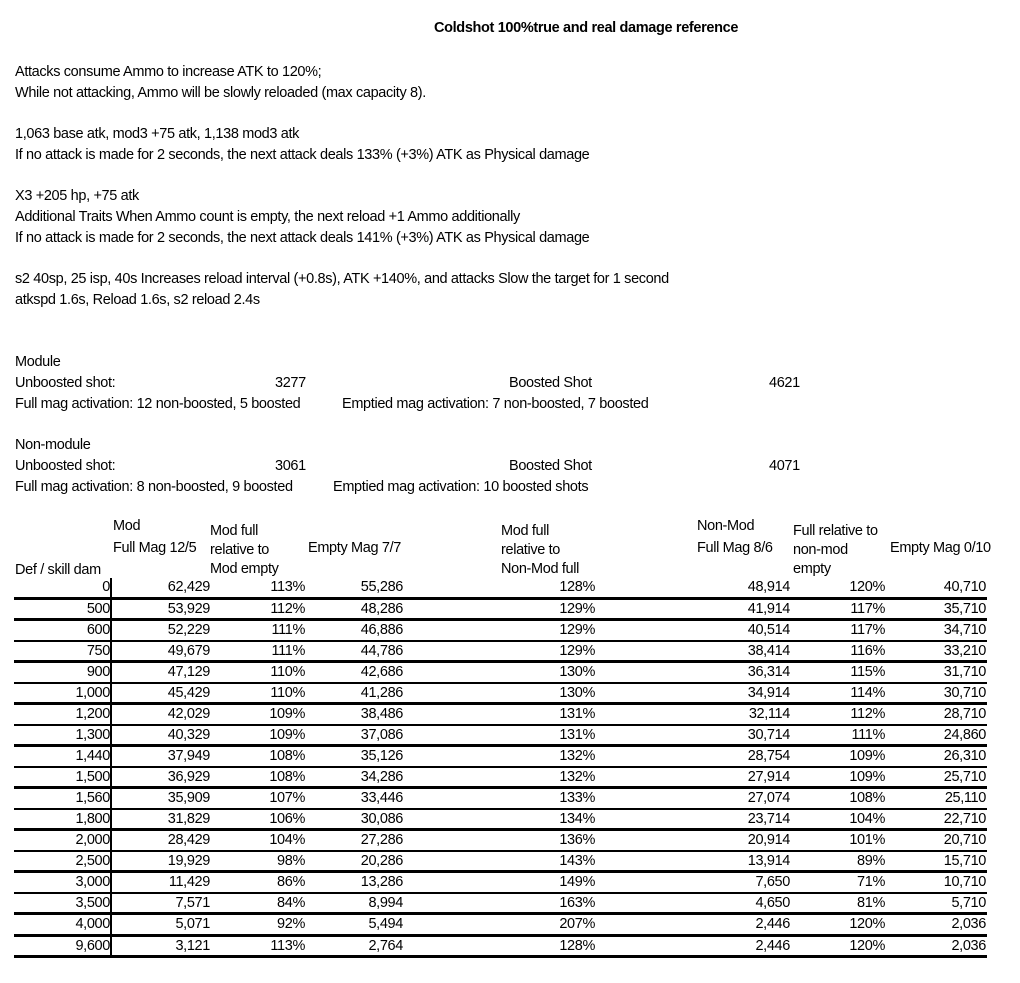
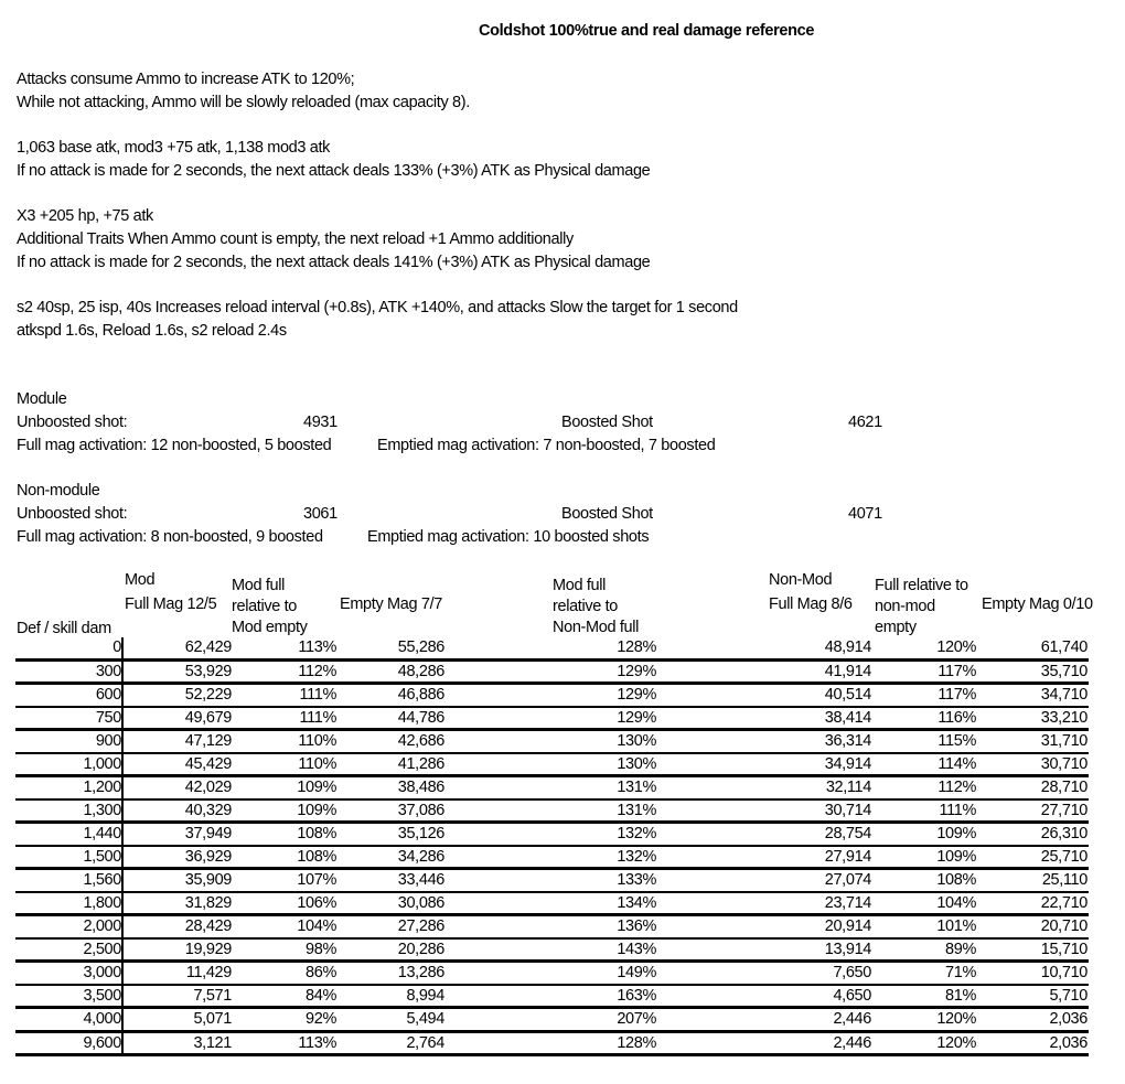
  Coldshot 100%true and real damage reference
  Attacks consume Ammo to increase ATK to 120%;
  While not attacking, Ammo will be slowly reloaded (max capacity 8).
  1,063 base atk, mod3 +75 atk, 1,138 mod3 atk
  If no attack is made for 2 seconds, the next attack deals 133% (+3%) ATK as Physical damage
  X3 +205 hp, +75 atk
  Additional Traits When Ammo count is empty, the next reload +1 Ammo additionally
  If no attack is made for 2 seconds, the next attack deals 141% (+3%) ATK as Physical damage
  s2 40sp, 25 isp, 40s Increases reload interval (+0.8s), ATK +140%, and attacks Slow the target for 1 second
  atkspd 1.6s, Reload 1.6s, s2 reload 2.4s
  Module
  Unboosted shot:
- 3277
+ 4931
  Boosted Shot
  4621
  Full mag activation: 12 non-boosted, 5 boosted
  Emptied mag activation: 7 non-boosted, 7 boosted
  Non-module
  Unboosted shot:
  3061
  Boosted Shot
  4071
  Full mag activation: 8 non-boosted, 9 boosted
  Emptied mag activation: 10 boosted shots
  Def / skill dam
  Mod
  Full Mag 12/5
  Mod full
  relative to
  Mod empty
  Empty Mag 7/7
  Mod full
  relative to
  Non-Mod full
  Non-Mod
  Full Mag 8/6
  Full relative to
  non-mod
  empty
  Empty Mag 0/10
  0
  62,429
  113%
  55,286
  128%
  48,914
  120%
- 40,710
+ 61,740
- 500
+ 300
  53,929
  112%
  48,286
  129%
  41,914
  117%
  35,710
  600
  52,229
  111%
  46,886
  129%
  40,514
  117%
  34,710
  750
  49,679
  111%
  44,786
  129%
  38,414
  116%
  33,210
  900
  47,129
  110%
  42,686
  130%
  36,314
  115%
  31,710
  1,000
  45,429
  110%
  41,286
  130%
  34,914
  114%
  30,710
  1,200
  42,029
  109%
  38,486
  131%
  32,114
  112%
  28,710
  1,300
  40,329
  109%
  37,086
  131%
  30,714
  111%
- 24,860
+ 27,710
  1,440
  37,949
  108%
  35,126
  132%
  28,754
  109%
  26,310
  1,500
  36,929
  108%
  34,286
  132%
  27,914
  109%
  25,710
  1,560
  35,909
  107%
  33,446
  133%
  27,074
  108%
  25,110
  1,800
  31,829
  106%
  30,086
  134%
  23,714
  104%
  22,710
  2,000
  28,429
  104%
  27,286
  136%
  20,914
  101%
  20,710
  2,500
  19,929
  98%
  20,286
  143%
  13,914
  89%
  15,710
  3,000
  11,429
  86%
  13,286
  149%
  7,650
  71%
  10,710
  3,500
  7,571
  84%
  8,994
  163%
  4,650
  81%
  5,710
  4,000
  5,071
  92%
  5,494
  207%
  2,446
  120%
  2,036
  9,600
  3,121
  113%
  2,764
  128%
  2,446
  120%
  2,036
